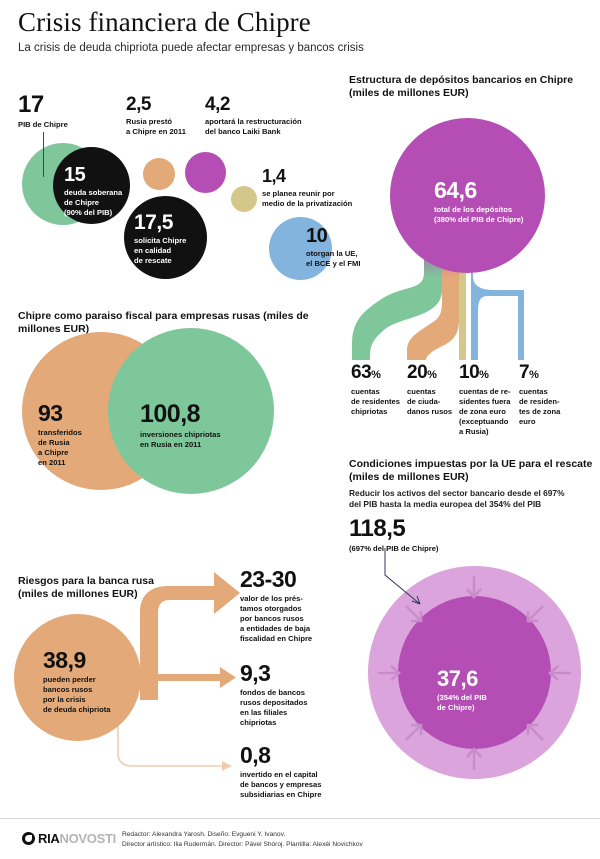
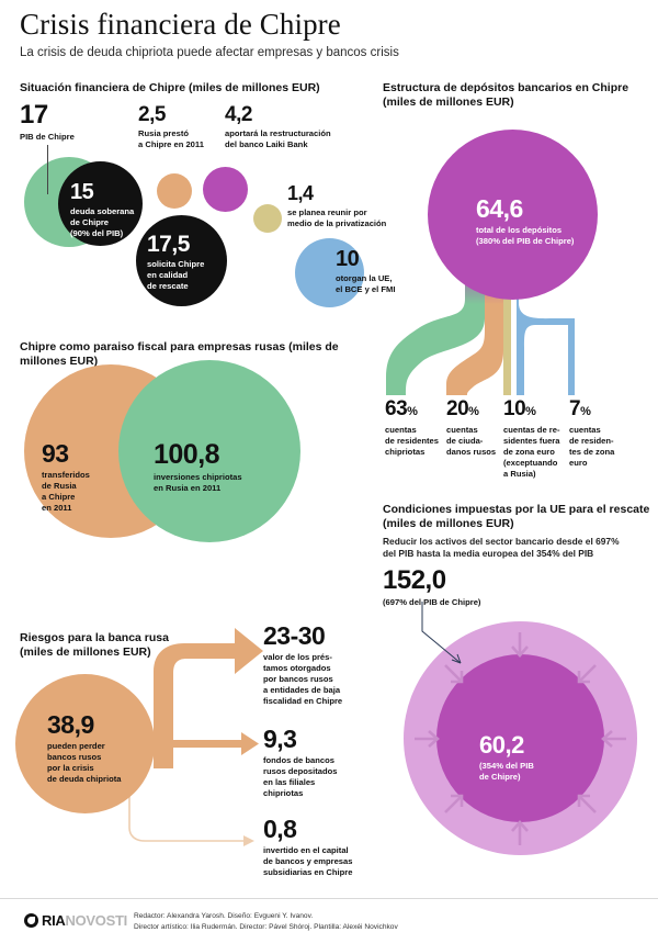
  Crisis financiera de Chipre
  La crisis de deuda chipriota puede afectar empresas y bancos crisis
+ Situación financiera de Chipre (miles de millones EUR)
  17
  PIB de Chipre
  15
  deuda soberana
  de Chipre
  (90% del PIB)
  2,5
  Rusia prestó
  a Chipre en 2011
  4,2
  aportará la restructuración
  del banco Laiki Bank
  17,5
  solicita Chipre
  en calidad
  de rescate
  1,4
  se planea reunir por
  medio de la privatización
  10
  otorgan la UE,
  el BCE y el FMI
  Estructura de depósitos bancarios en Chipre
  (miles de millones EUR)
  64,6
  total de los depósitos
  (380% del PIB de Chipre)
  63%
  cuentas
  de residentes
  chipriotas
  20%
  cuentas
  de ciuda-
  danos rusos
  10%
  cuentas de re-
  sidentes fuera
  de zona euro
  (exceptuando
  a Rusia)
  7%
  cuentas
  de residen-
  tes de zona
  euro
  Chipre como paraiso fiscal para empresas rusas (miles de millones EUR)
  93
  transferidos
  de Rusia
  a Chipre
  en 2011
  100,8
  inversiones chipriotas
  en Rusia en 2011
  Condiciones impuestas por la UE para el rescate
  (miles de millones EUR)
  Reducir los activos del sector bancario desde el 697%
  del PIB hasta la media europea del 354% del PIB
- 118,5
+ 152,0
  (697% del PIB de Chipre)
- 37,6
+ 60,2
  (354% del PIB
  de Chipre)
  Riesgos para la banca rusa
  (miles de millones EUR)
  38,9
  pueden perder
  bancos rusos
  por la crisis
  de deuda chipriota
  23-30
  valor de los prés-
  tamos otorgados
  por bancos rusos
  a entidades de baja
  fiscalidad en Chipre
  9,3
  fondos de bancos
  rusos depositados
  en las filiales
  chipriotas
  0,8
  invertido en el capital
  de bancos y empresas
  subsidiarias en Chipre
  RIA
  NOVOSTI
